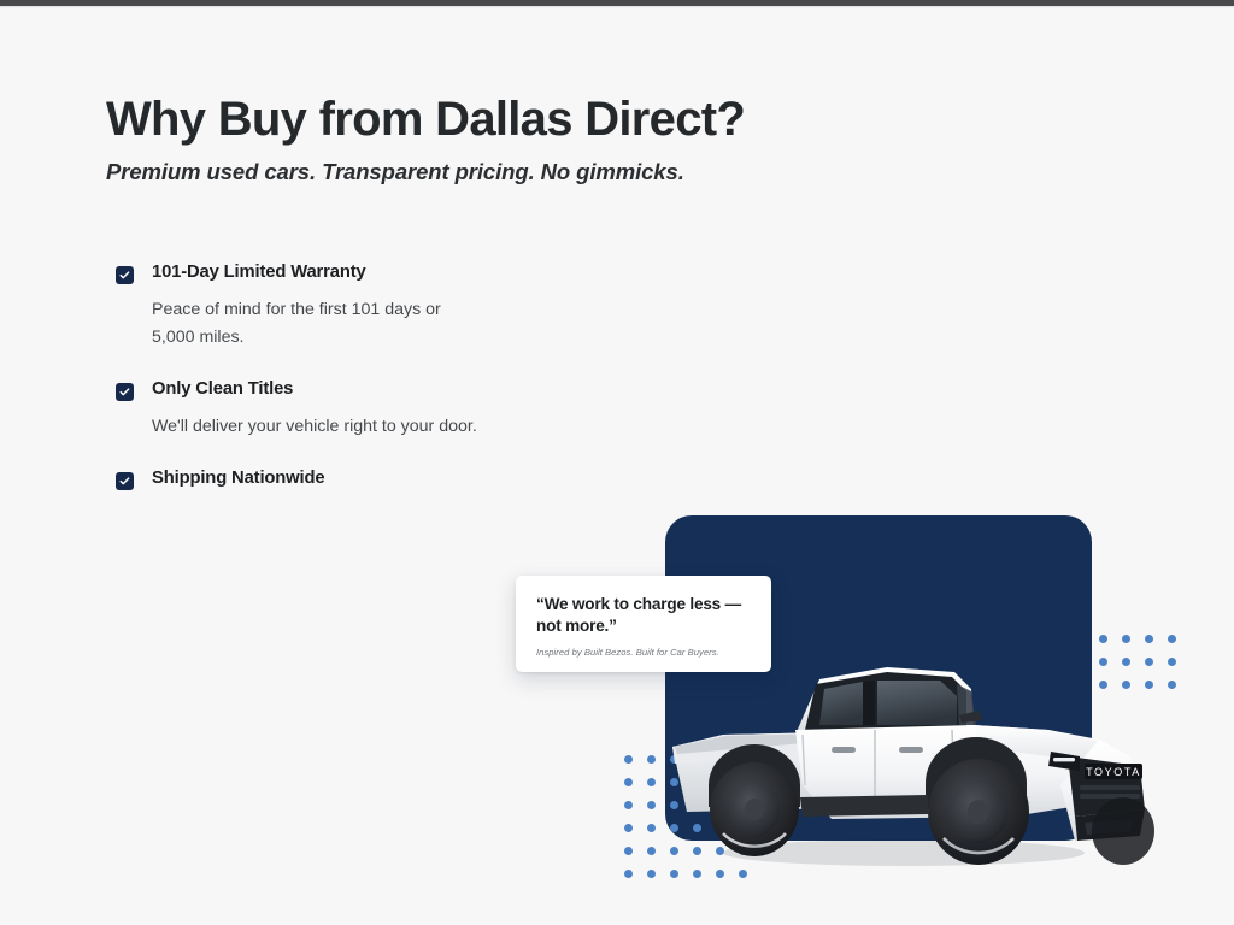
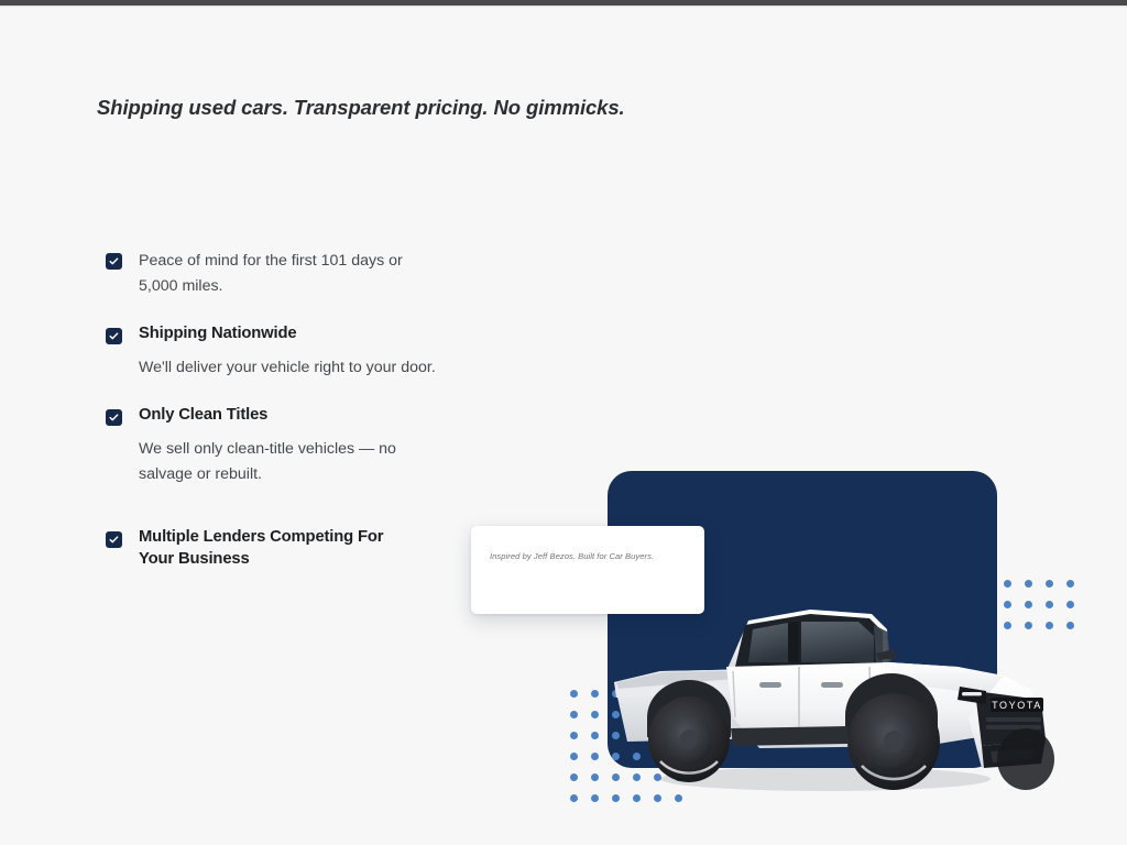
- Why Buy from Dallas Direct?
- Premium used cars. Transparent pricing. No gimmicks.
+ Shipping used cars. Transparent pricing. No gimmicks.
- 101-Day Limited Warranty
  Peace of mind for the first 101 days or 5,000 miles.
- Only Clean Titles
+ Shipping Nationwide
  We'll deliver your vehicle right to your door.
- Shipping Nationwide
+ Only Clean Titles
+ We sell only clean-title vehicles — no salvage or rebuilt.
+ Multiple Lenders Competing For Your Business
  TOYOTA
- “We work to charge less — not more.”
- Inspired by Built Bezos. Built for Car Buyers.
+ Inspired by Jeff Bezos. Built for Car Buyers.
